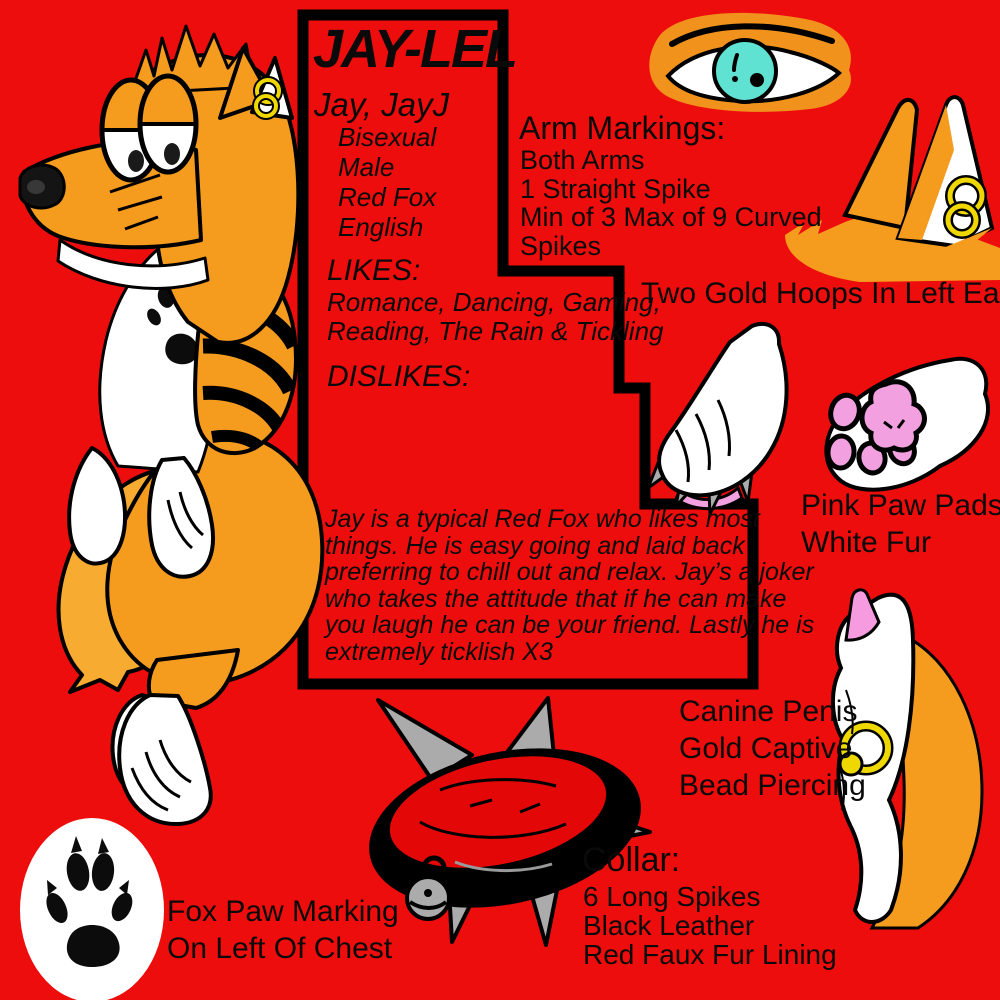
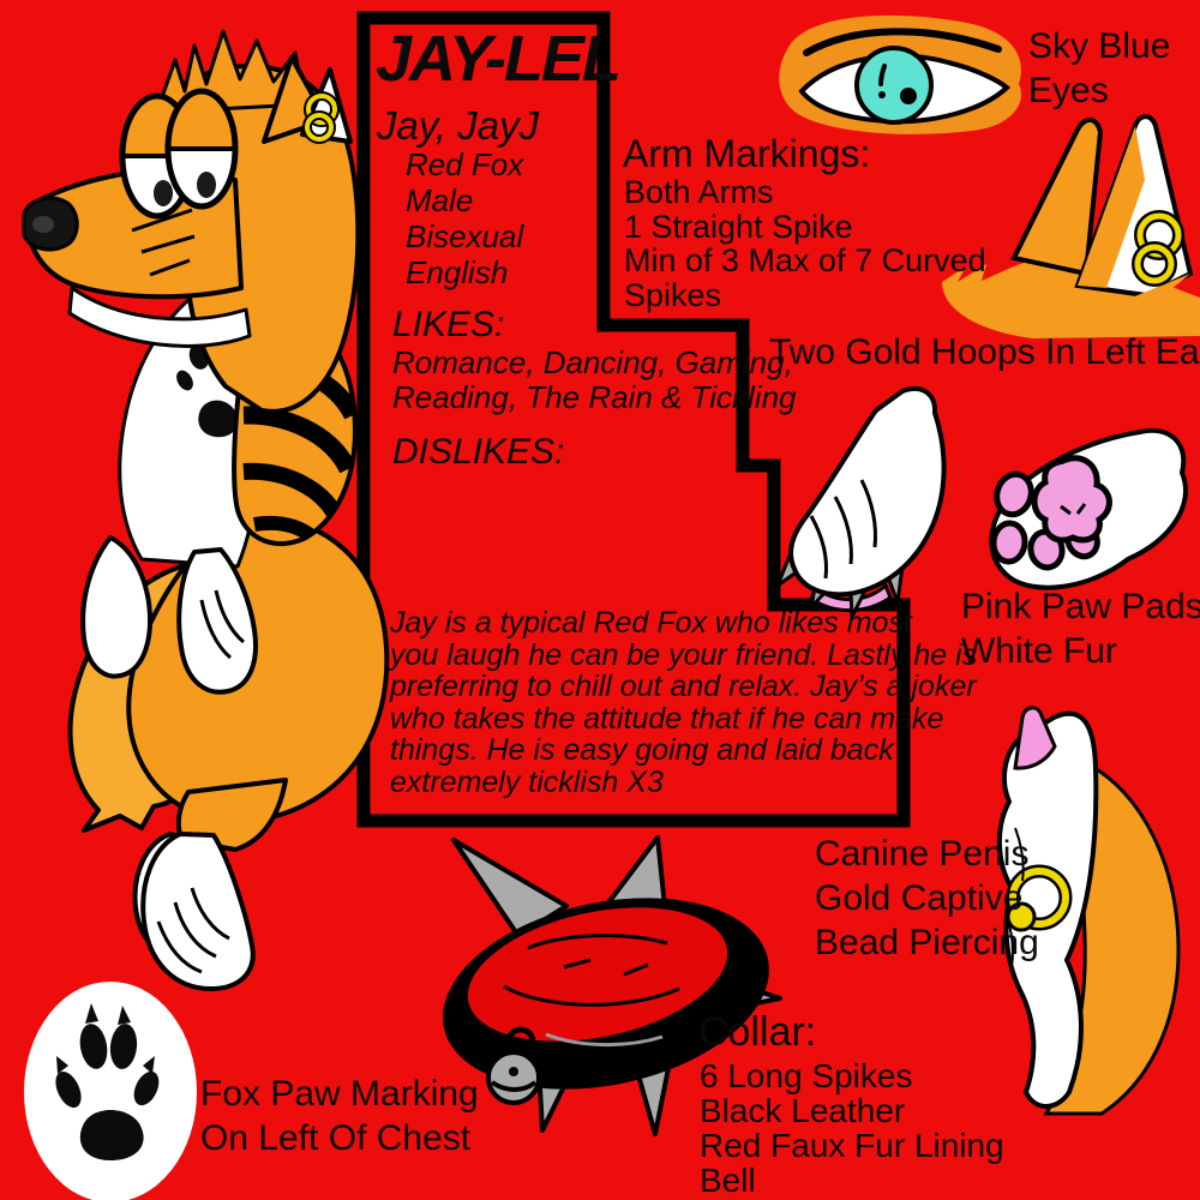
  JAY-LEL
  Jay, JayJ
- Bisexual
+ Red Fox
  Male
- Red Fox
+ Bisexual
  English
  LIKES:
  Romance, Dancing, Gaming,
  Reading, The Rain & Tickling
  DISLIKES:
  Jay is a typical Red Fox who likes most
- things. He is easy going and laid back
+ you laugh he can be your friend. Lastly he is
  preferring to chill out and relax. Jay’s a joker
  who takes the attitude that if he can make
- you laugh he can be your friend. Lastly he is
+ things. He is easy going and laid back
  extremely ticklish X3
+ Sky Blue
+ Eyes
  Arm Markings:
  Both Arms
  1 Straight Spike
- Min of 3 Max of 9 Curved
+ Min of 3 Max of 7 Curved
  Spikes
  Two Gold Hoops In Left Ea
  Pink Paw Pads
  White Fur
  Canine Penis
  Gold Captive
  Bead Piercing
  Collar:
  6 Long Spikes
  Black Leather
  Red Faux Fur Lining
+ Bell
  Fox Paw Marking
  On Left Of Chest
